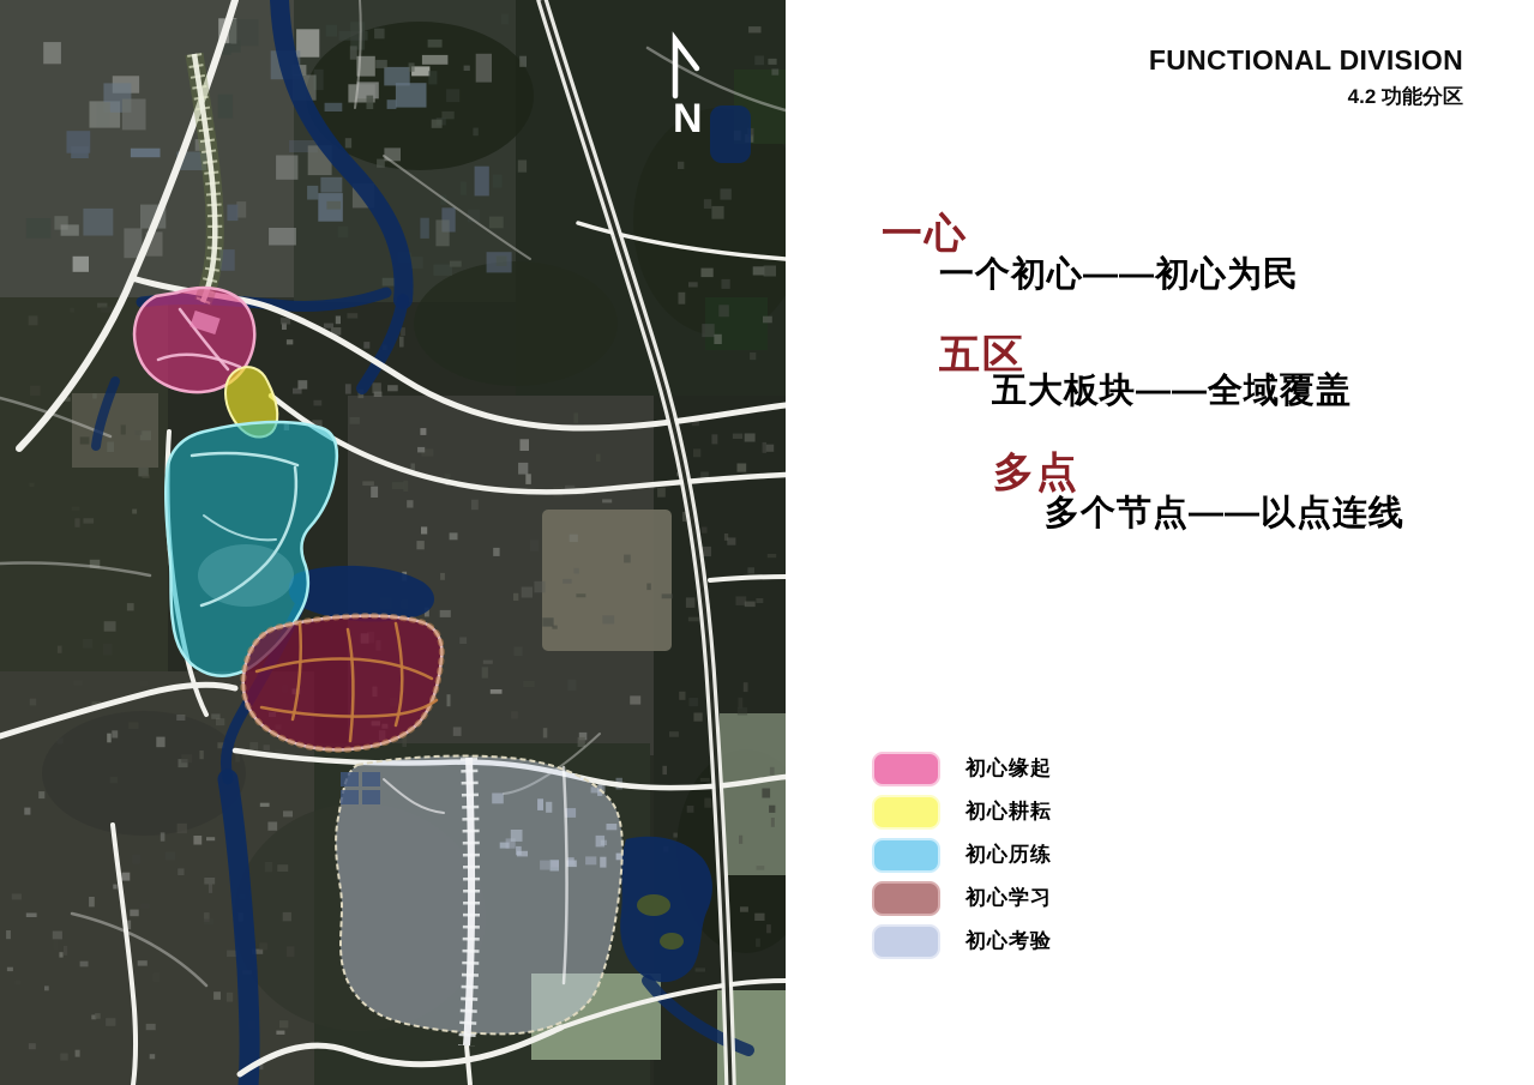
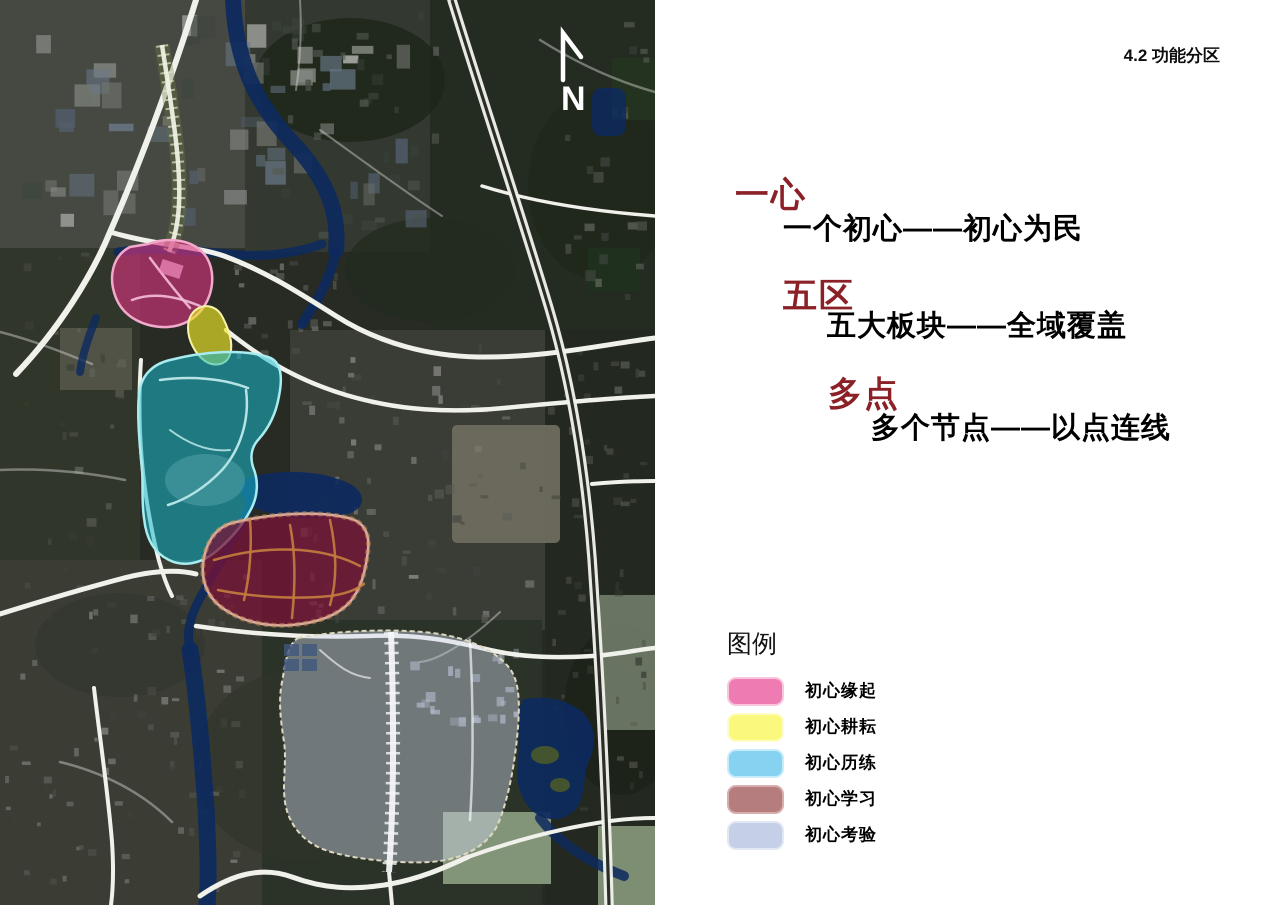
  N
- FUNCTIONAL DIVISION
  4.2 功能分区
  一心
  一个初心——初心为民
  五区
  五大板块——全域覆盖
  多点
  多个节点——以点连线
+ 图例
  初心缘起
  初心耕耘
  初心历练
  初心学习
  初心考验
